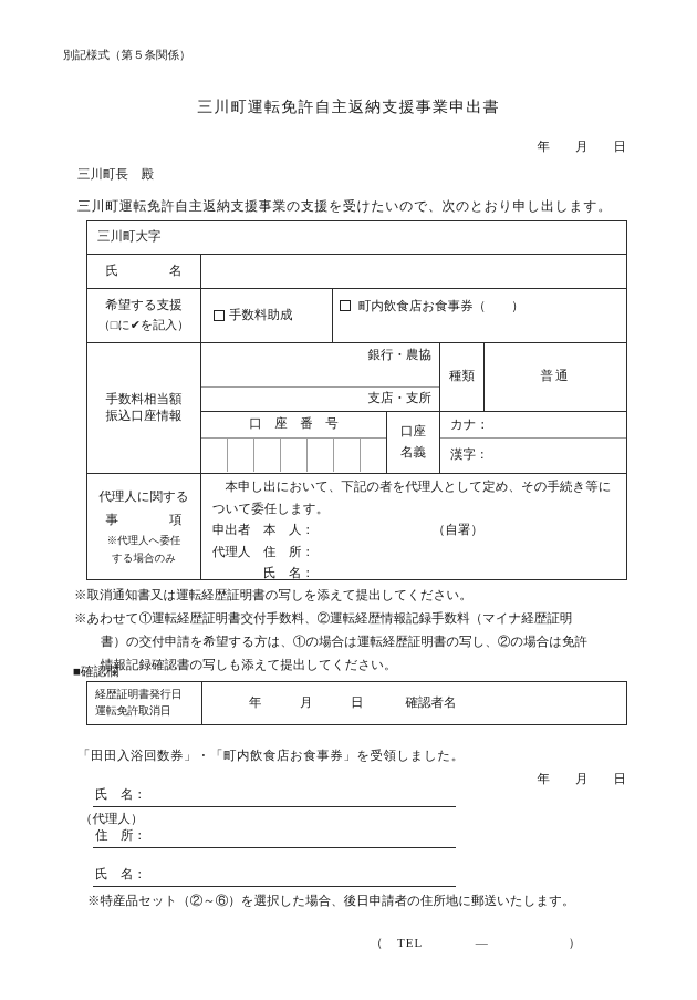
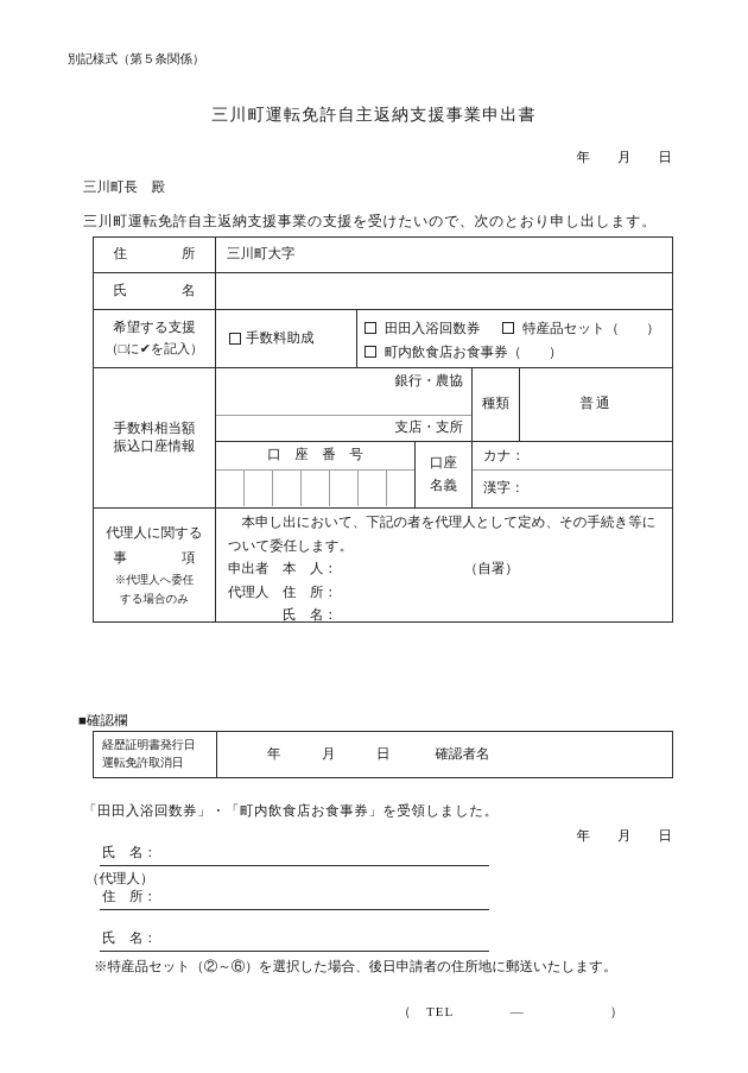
  別記様式（第５条関係）
  三川町運転免許自主返納支援事業申出書
  年 月 日
  三川町長 殿
  三川町運転免許自主返納支援事業の支援を受けたいので、次のとおり申し出します。
+ 住 所
  三川町大字
  氏 名
  希望する支援
  （□に✔を記入）
  手数料助成
+ 田田入浴回数券 特産品セット（ ）
  町内飲食店お食事券（ ）
  手数料相当額
  振込口座情報
  銀行・農協
  支店・支所
  種類
  普通
  口 座 番 号
  口座
  名義
  カナ：
  漢字：
  代理人に関する
  事 項
  ※代理人へ委任
  する場合のみ
  本申し出において、下記の者を代理人として定め、その手続き等について委任します。
  申出者 本 人： （自署）
  代理人 住 所：
  氏 名：
- ※取消通知書又は運転経歴証明書の写しを添えて提出してください。
- ※あわせて①運転経歴証明書交付手数料、②運転経歴情報記録手数料（マイナ経歴証明
- 書）の交付申請を希望する方は、①の場合は運転経歴証明書の写し、②の場合は免許
- 情報記録確認書の写しも添えて提出してください。
  ■確認欄
  経歴証明書発行日
  運転免許取消日
  年 月 日
  確認者名
  「田田入浴回数券」・「町内飲食店お食事券」を受領しました。
  年 月 日
  氏 名：
  （代理人）
  住 所：
  氏 名：
  ※特産品セット（②～⑥）を選択した場合、後日申請者の住所地に郵送いたします。
  （ TEL ― ）
